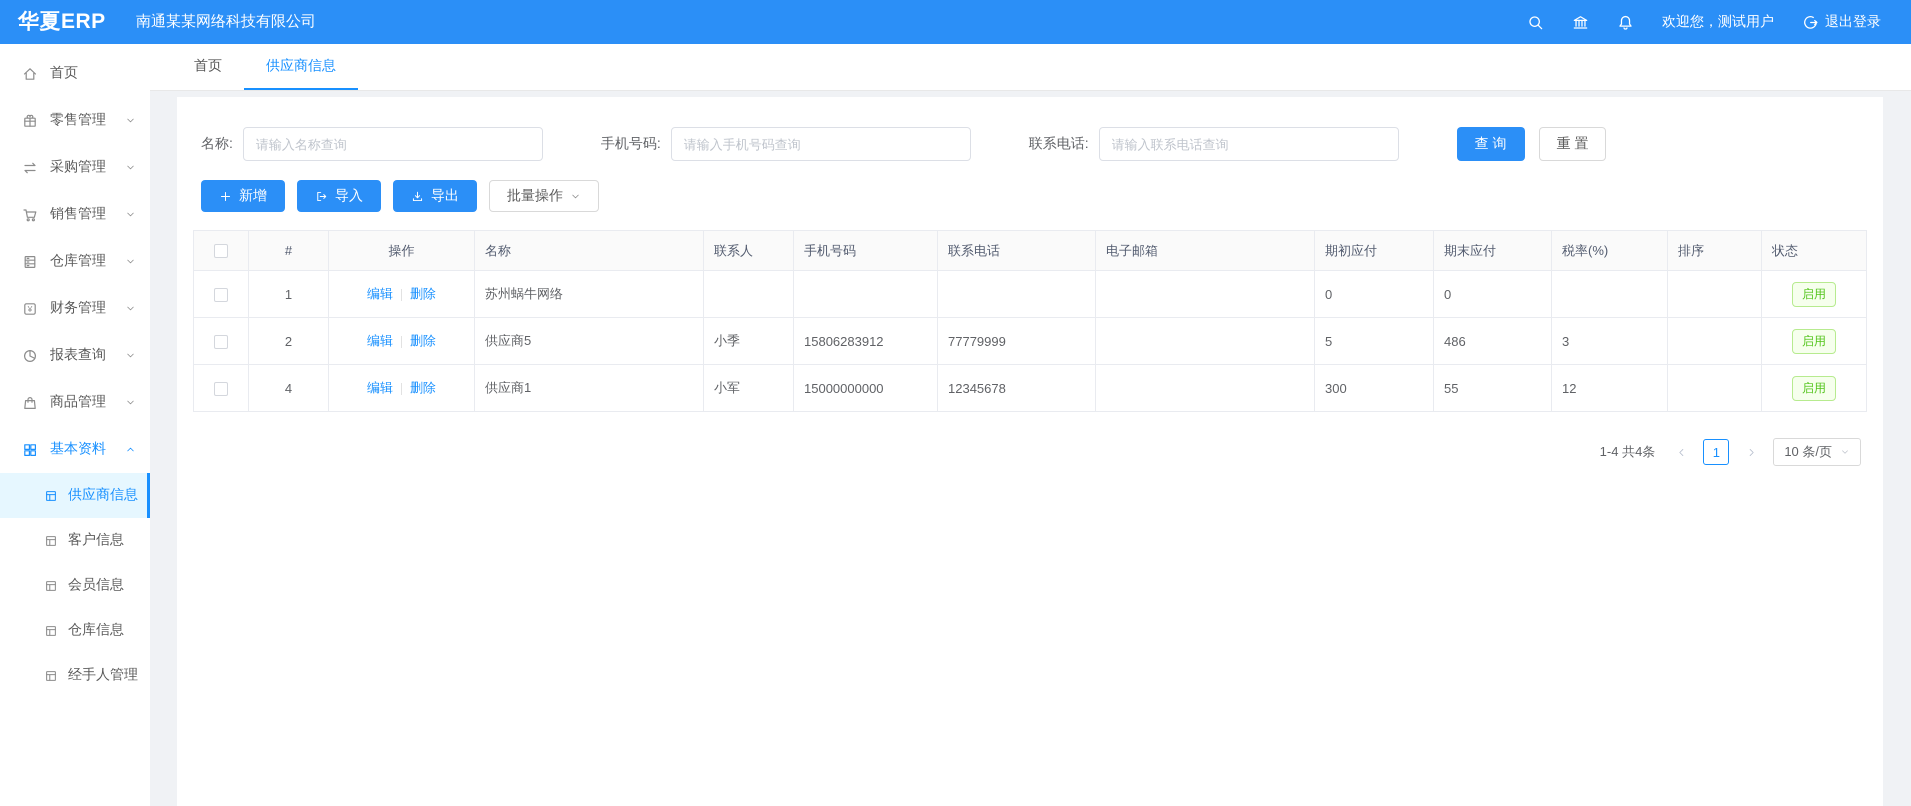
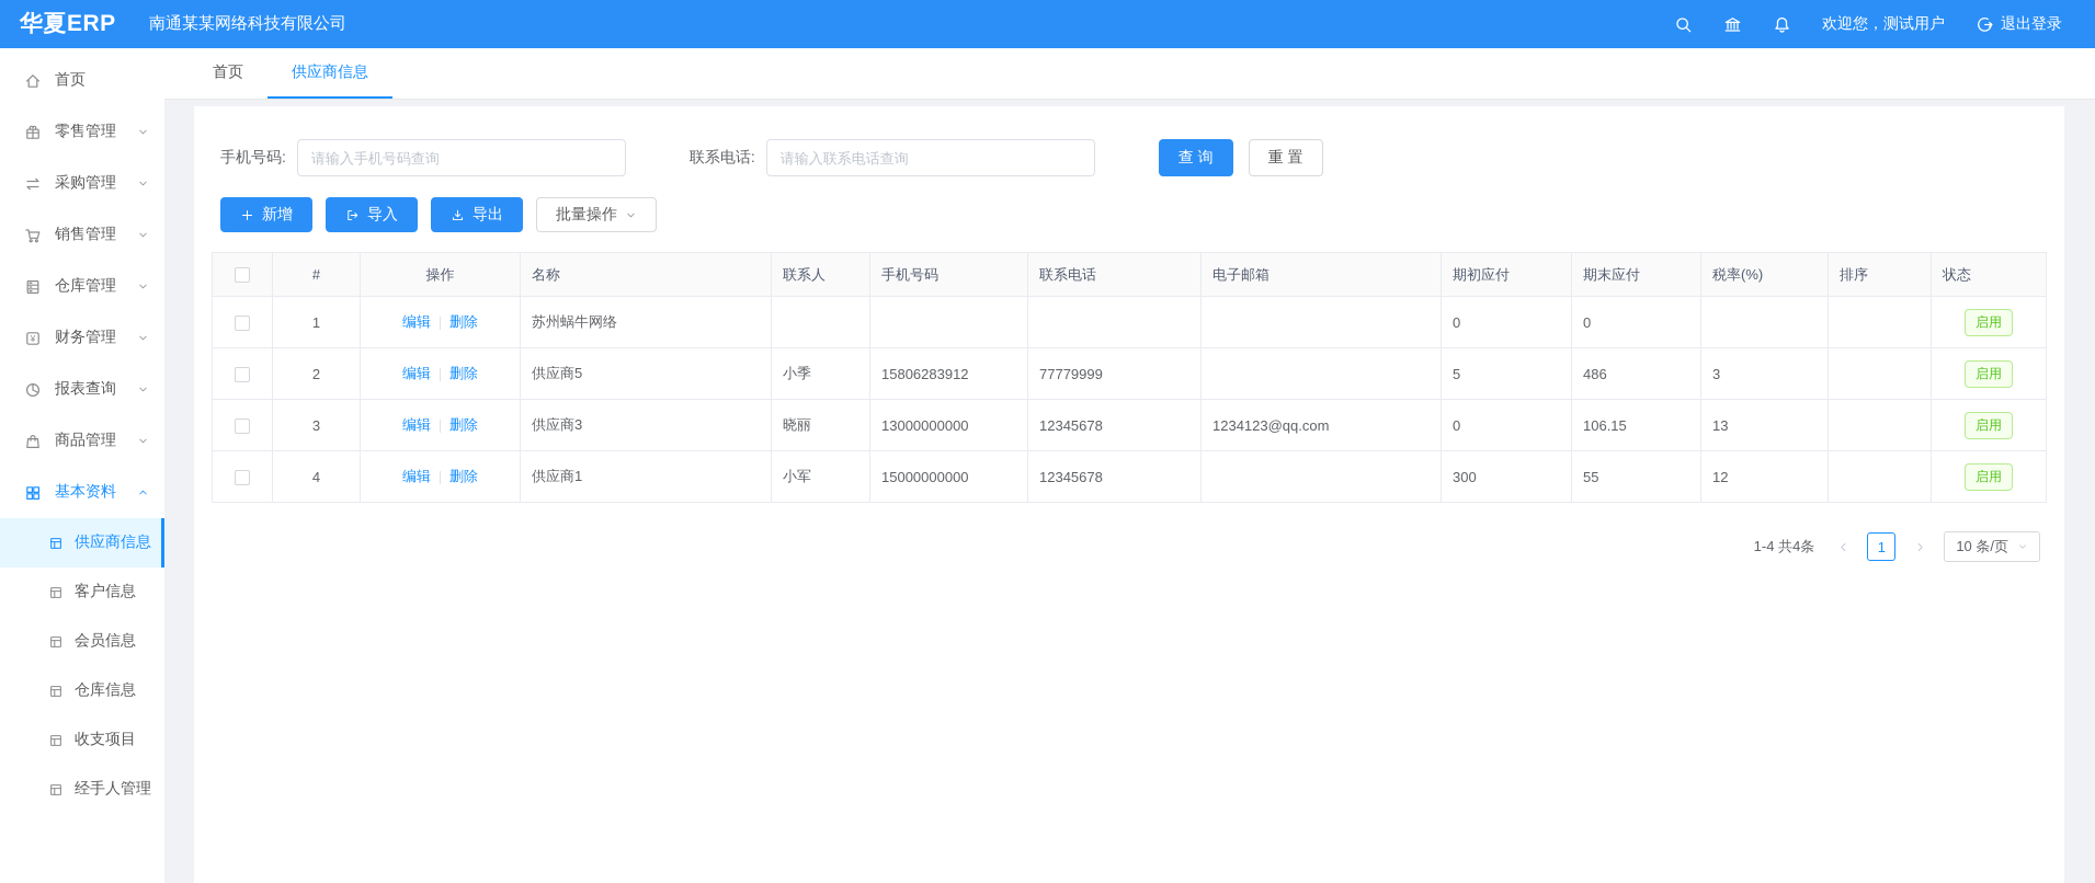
  华夏ERP
  南通某某网络科技有限公司
  欢迎您，测试用户
  退出登录
  首页
  零售管理
  采购管理
  销售管理
  仓库管理
  ¥
  财务管理
  报表查询
  商品管理
  基本资料
  供应商信息
  客户信息
  会员信息
  仓库信息
+ 收支项目
  经手人管理
  首页
  供应商信息
- 名称:
- 请输入名称查询
  手机号码:
  请输入手机号码查询
  联系电话:
  请输入联系电话查询
  查 询
  重 置
  新增
  导入
  导出
  批量操作
  	#	操作	名称	联系人	手机号码	联系电话	电子邮箱	期初应付	期末应付	税率(%)	排序	状态
  	1	编辑 删除	苏州蜗牛网络					0	0			启用
  	2	编辑 删除	供应商5	小季	15806283912	77779999		5	486	3		启用
+ 	3	编辑 删除	供应商3	晓丽	13000000000	12345678	1234123@qq.com	0	106.15	13		启用
  	4	编辑 删除	供应商1	小军	15000000000	12345678		300	55	12		启用
  1-4 共4条
  1
  10 条/页
